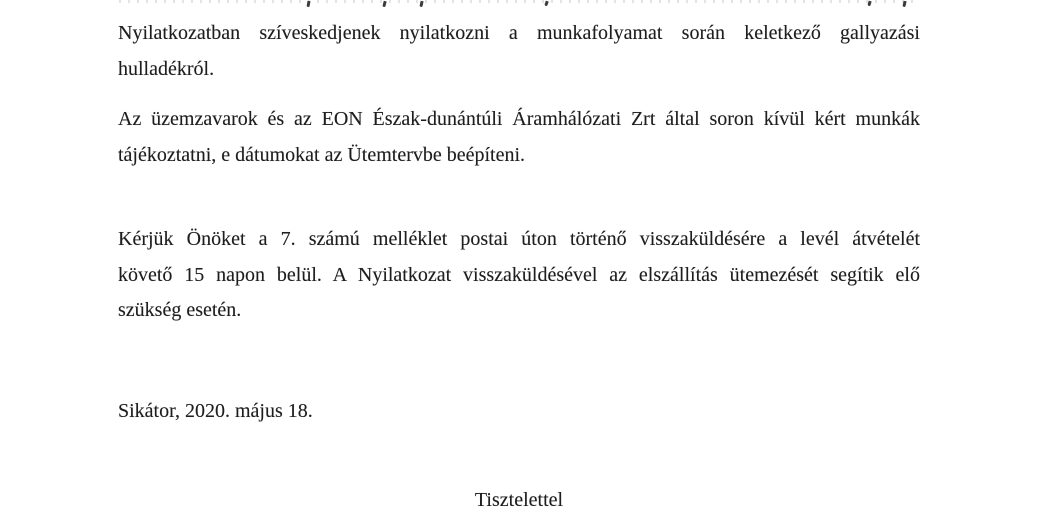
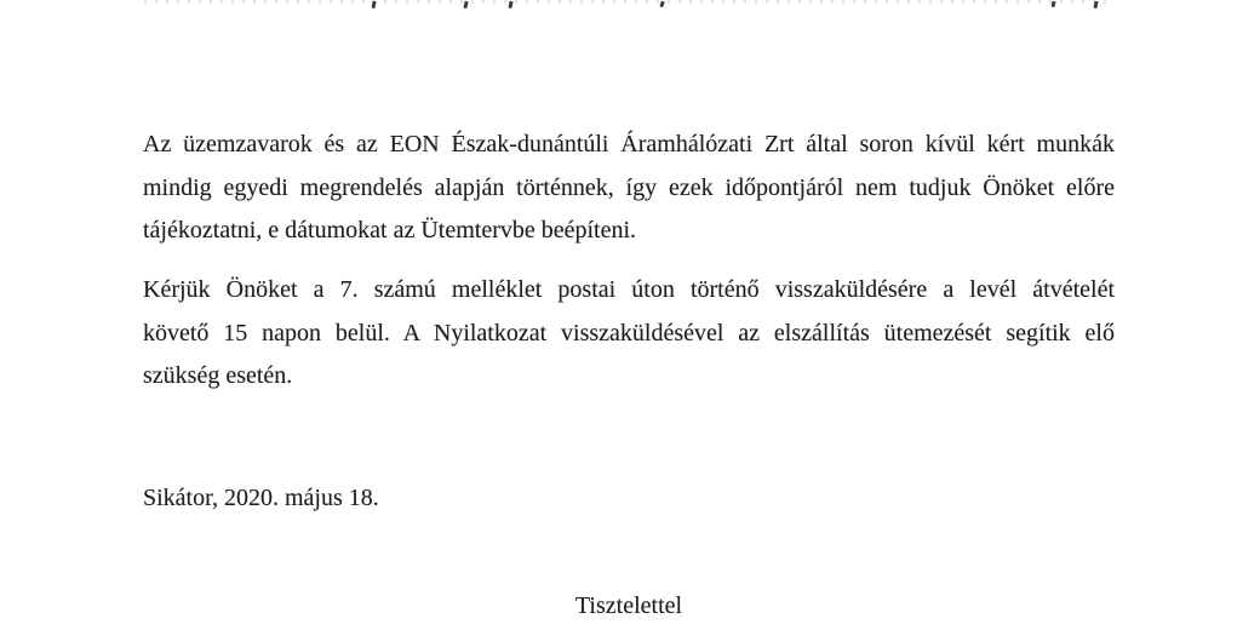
- Nyilatkozatban szíveskedjenek nyilatkozni a munkafolyamat során keletkező gallyazási
- hulladékról.
  Az üzemzavarok és az EON Észak-dunántúli Áramhálózati Zrt által soron kívül kért munkák
+ mindig egyedi megrendelés alapján történnek, így ezek időpontjáról nem tudjuk Önöket előre
  tájékoztatni, e dátumokat az Ütemtervbe beépíteni.
  Kérjük Önöket a 7. számú melléklet postai úton történő visszaküldésére a levél átvételét
  követő 15 napon belül. A Nyilatkozat visszaküldésével az elszállítás ütemezését segítik elő
  szükség esetén.
  Sikátor, 2020. május 18.
  Tisztelettel
